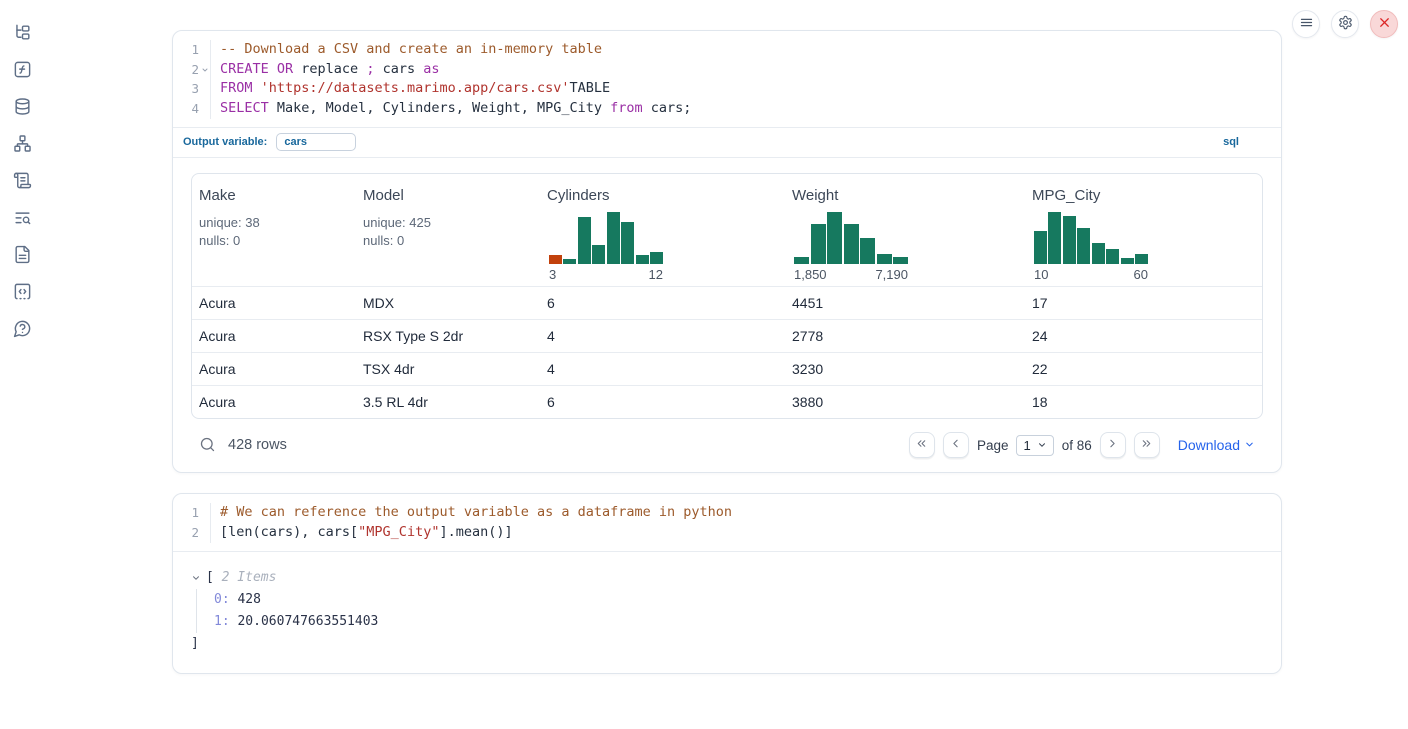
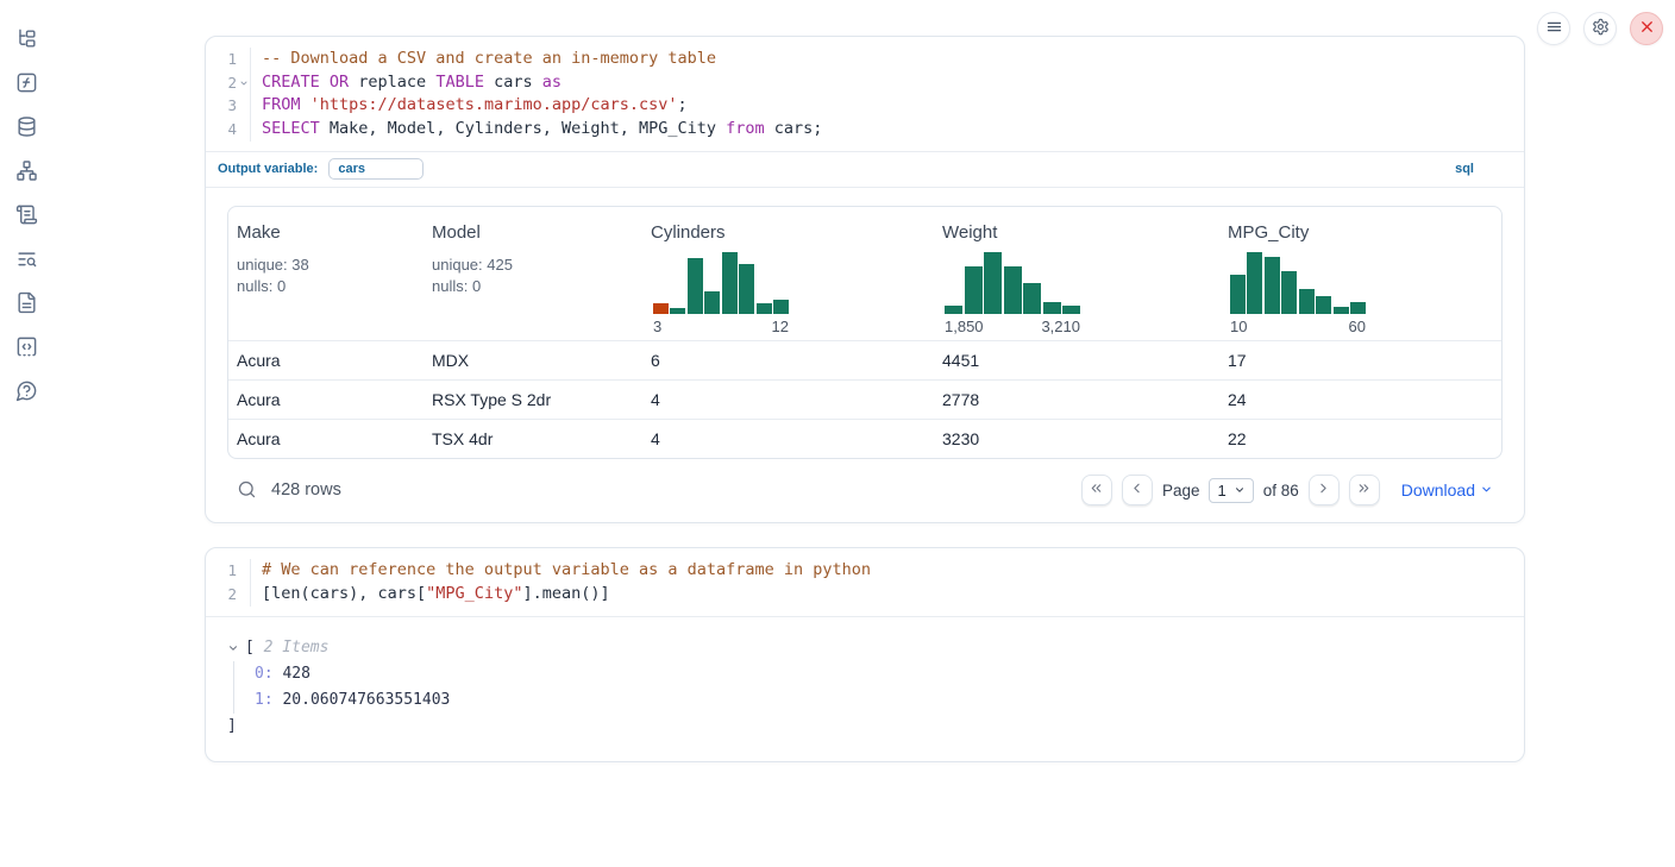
  1
  -- Download a CSV and create an in-memory table
  2
- CREATE OR replace ; cars as
+ CREATE OR replace TABLE cars as
  3
- FROM 'https://datasets.marimo.app/cars.csv'TABLE
+ FROM 'https://datasets.marimo.app/cars.csv';
  4
  SELECT Make, Model, Cylinders, Weight, MPG_City from cars;
  Output variable:
  cars
  sql
- Make unique: 38 nulls: 0	Model unique: 425 nulls: 0	Cylinders 3 12	Weight 1,850 7,190	MPG_City 10 60
+ Make unique: 38 nulls: 0	Model unique: 425 nulls: 0	Cylinders 3 12	Weight 1,850 3,210	MPG_City 10 60
  Acura	MDX	6	4451	17
  Acura	RSX Type S 2dr	4	2778	24
  Acura	TSX 4dr	4	3230	22
- Acura	3.5 RL 4dr	6	3880	18
  428 rows
  Page
  1
  of 86
  Download
  1
  # We can reference the output variable as a dataframe in python
  2
  [len(cars), cars["MPG_City"].mean()]
  [
  2 Items
  0:
  428
  1:
  20.060747663551403
  ]
